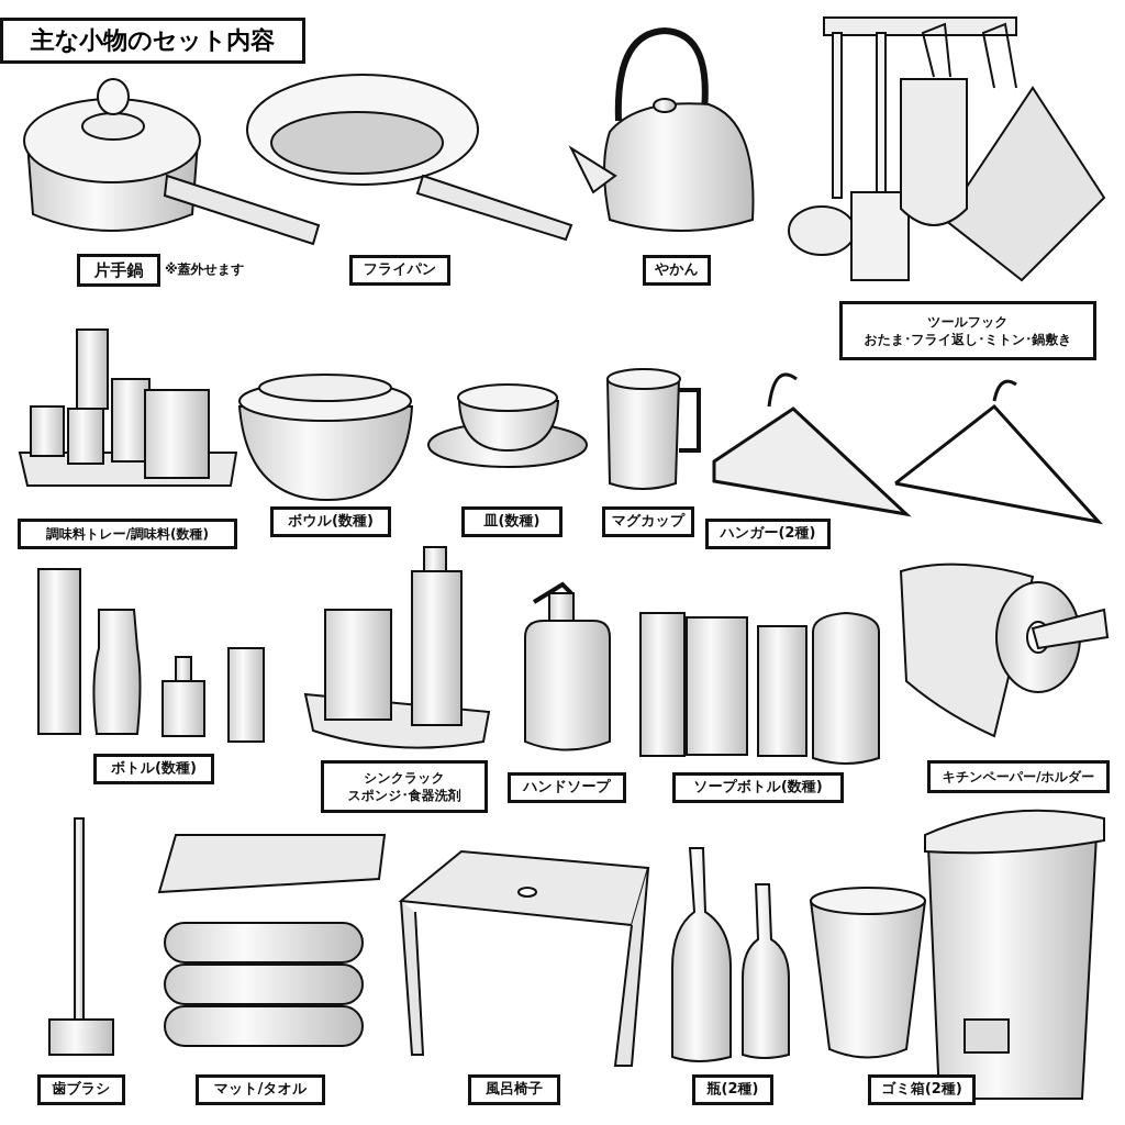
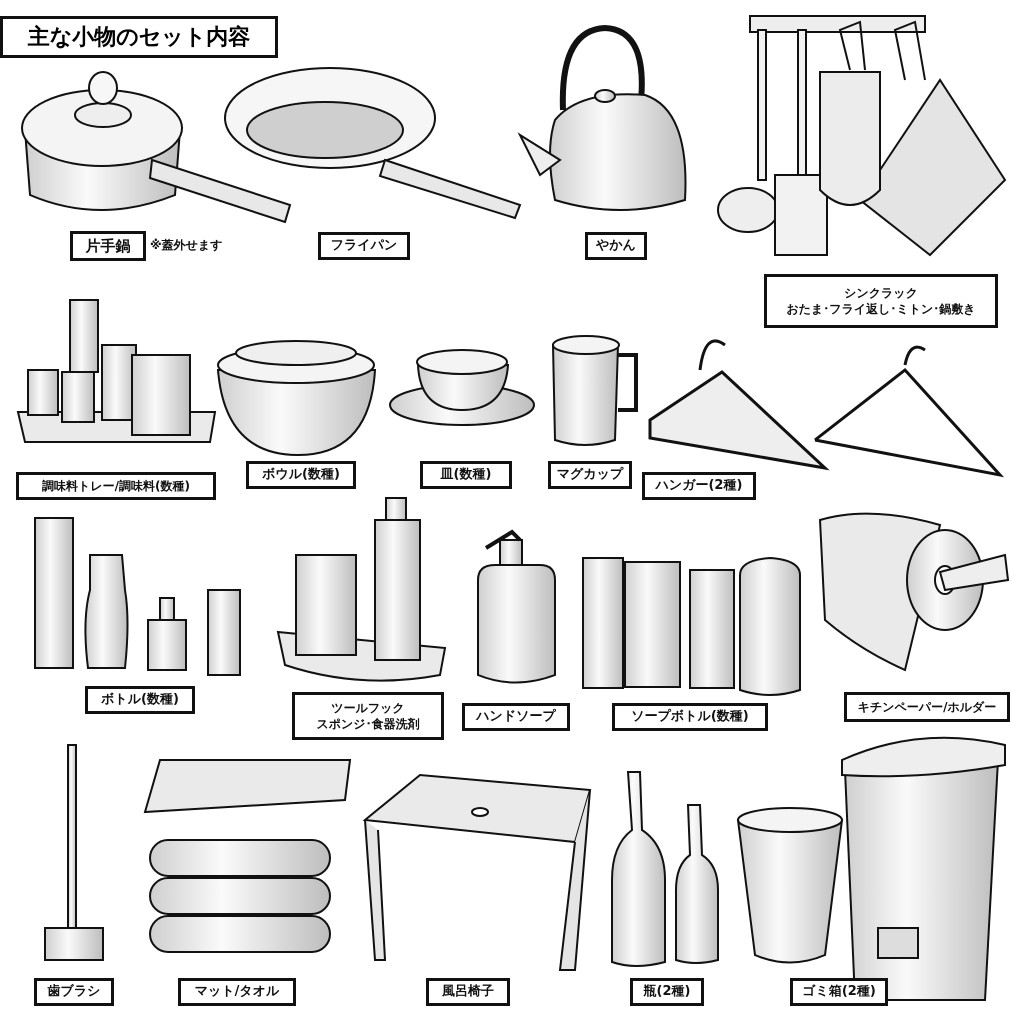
  主な小物のセット内容
  片手鍋
  ※蓋外せます
  フライパン
  やかん
- ツールフック
+ シンクラック
  おたま･フライ返し･ミトン･鍋敷き
  調味料トレー/調味料(数種)
  ボウル(数種)
  皿(数種)
  マグカップ
  ハンガー(2種)
  ボトル(数種)
- シンクラック
+ ツールフック
  スポンジ･食器洗剤
  ハンドソープ
  ソープボトル(数種)
  キチンペーパー/ホルダー
  歯ブラシ
  マット/タオル
  風呂椅子
  瓶(2種)
  ゴミ箱(2種)
